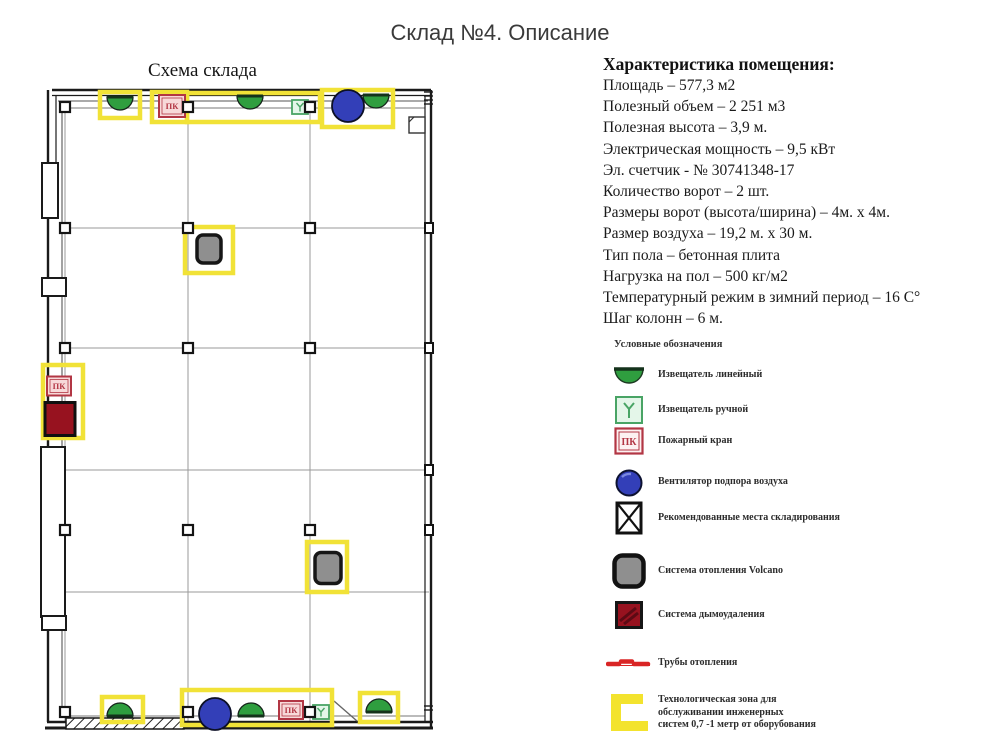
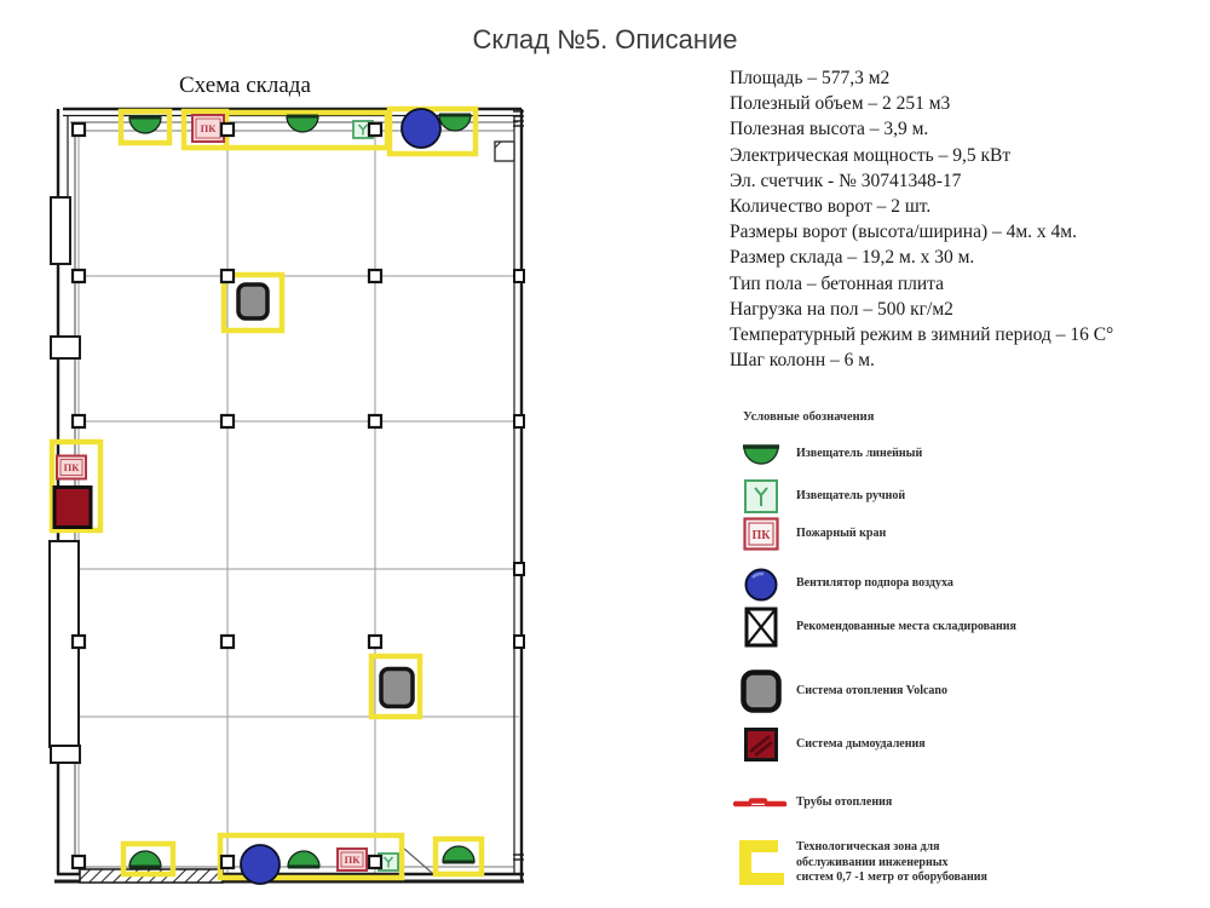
- Склад №4. Описание
+ Склад №5. Описание
  Схема склада
  ПК
  ПК
  ПК
- Характеристика помещения:
  Площадь – 577,3 м2
  Полезный объем – 2 251 м3
  Полезная высота – 3,9 м.
  Электрическая мощность – 9,5 кВт
  Эл. счетчик - № 30741348-17
  Количество ворот – 2 шт.
  Размеры ворот (высота/ширина) – 4м. х 4м.
- Размер воздуха – 19,2 м. х 30 м.
+ Размер склада – 19,2 м. х 30 м.
  Тип пола – бетонная плита
  Нагрузка на пол – 500 кг/м2
  Температурный режим в зимний период – 16 С°
  Шаг колонн – 6 м.
  Условные обозначения
  Извещатель линейный
  Извещатель ручной
  ПК
  Пожарный кран
  Вентилятор подпора воздуха
  Рекомендованные места складирования
  Система отопления Volcano
  Система дымоудаления
  Трубы отопления
  Технологическая зона для
  обслуживании инженерных
  систем 0,7 -1 метр от оборубования
